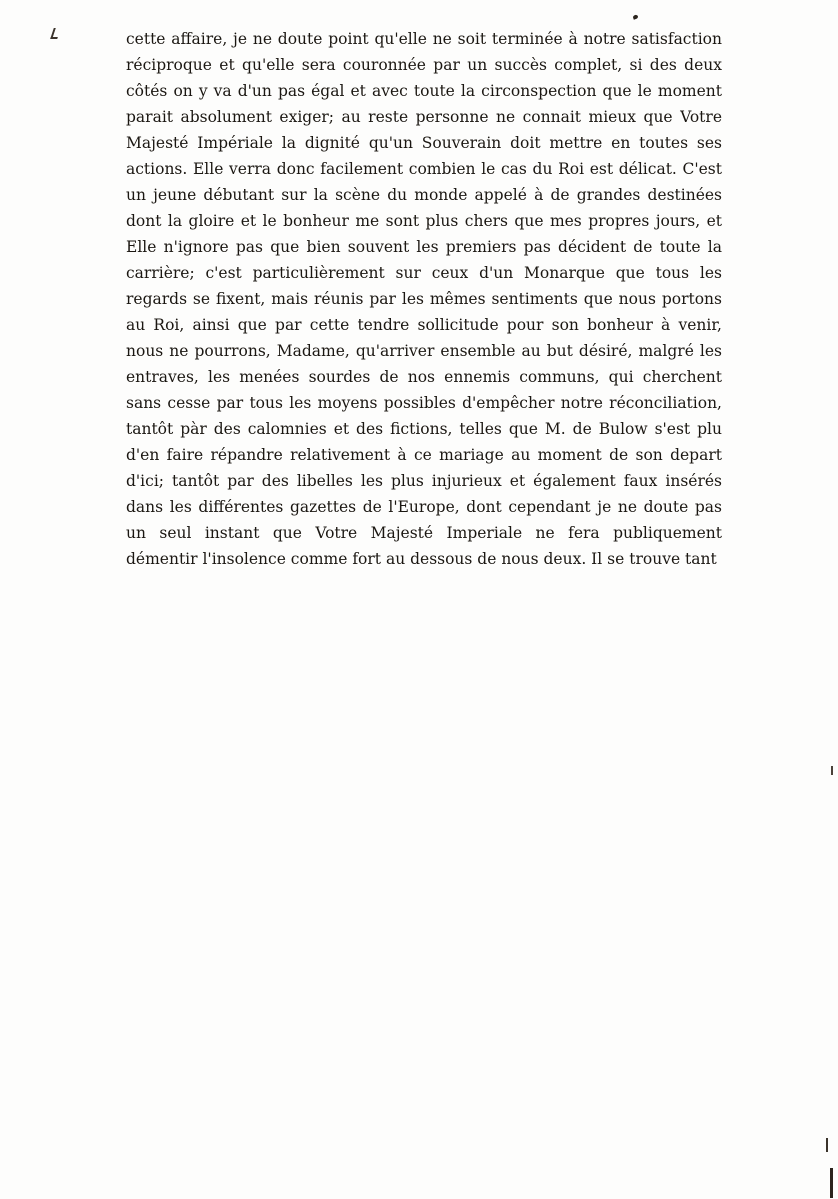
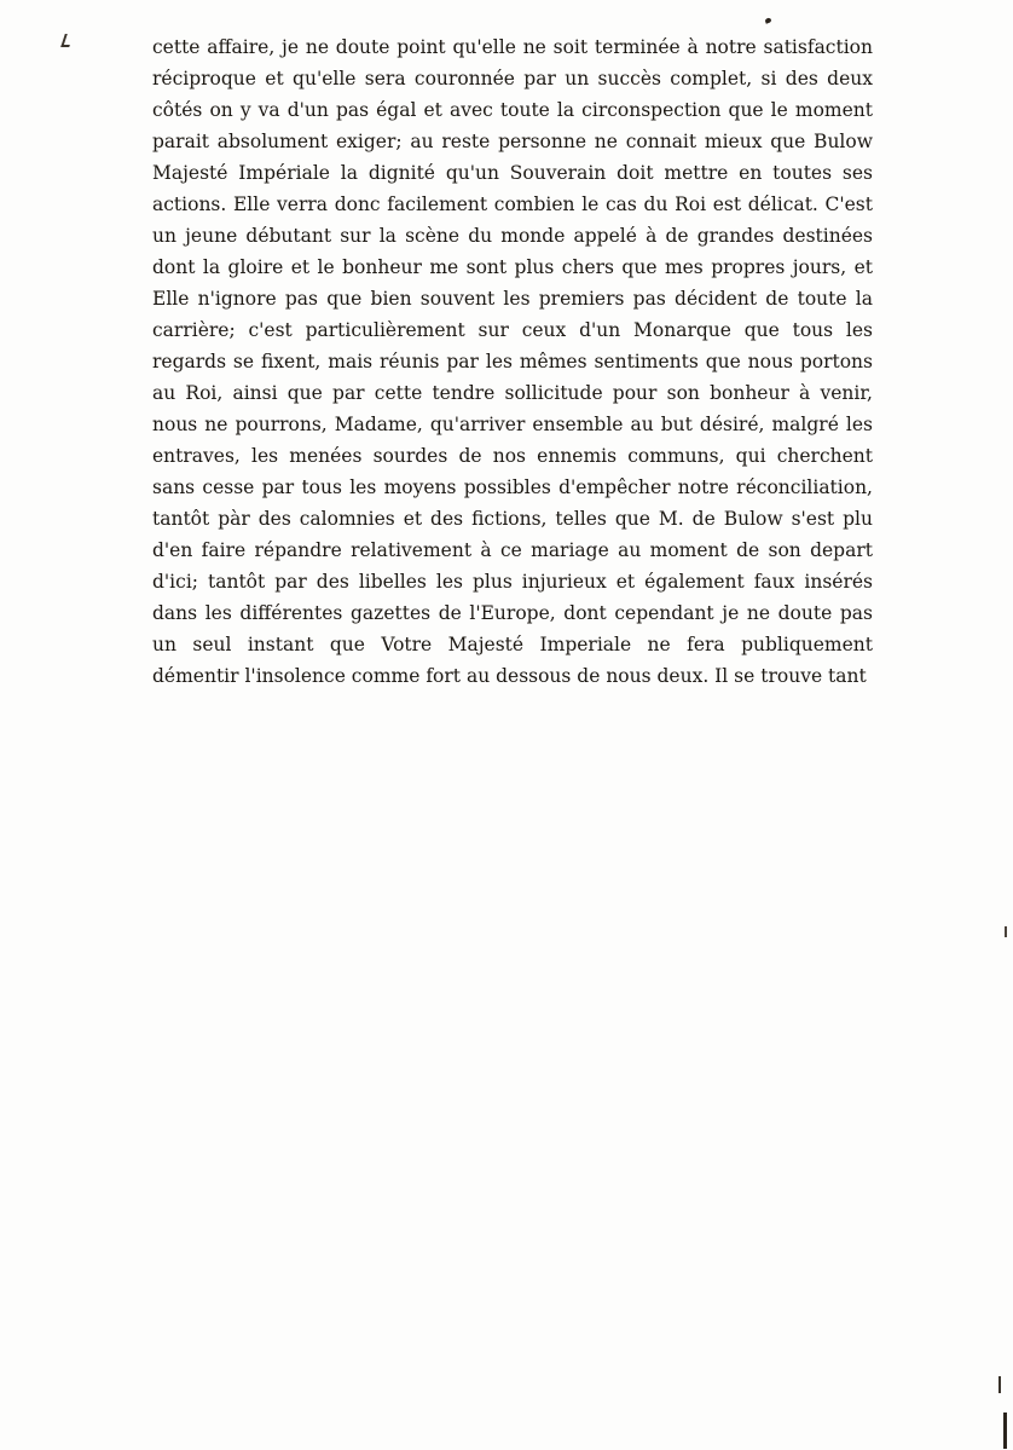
- cette affaire, je ne doute point qu'elle ne soit terminée à notre satisfaction réciproque et qu'elle sera couronnée par un succès complet, si des deux côtés on y va d'un pas égal et avec toute la circonspection que le moment parait absolument exiger; au reste personne ne connait mieux que Votre Majesté Impériale la dignité qu'un Souverain doit mettre en toutes ses actions. Elle verra donc facilement combien le cas du Roi est délicat. C'est un jeune débutant sur la scène du monde appelé à de grandes destinées dont la gloire et le bonheur me sont plus chers que mes propres jours, et Elle n'ignore pas que bien souvent les premiers pas décident de toute la carrière; c'est particulièrement sur ceux d'un Monarque que tous les regards se fixent, mais réunis par les mêmes sentiments que nous portons au Roi, ainsi que par cette tendre sollicitude pour son bonheur à venir, nous ne pourrons, Madame, qu'arriver ensemble au but désiré, malgré les entraves, les menées sourdes de nos ennemis communs, qui cherchent sans cesse par tous les moyens possibles d'empêcher notre réconciliation, tantôt pàr des calomnies et des fictions, telles que M. de Bulow s'est plu d'en faire répandre relativement à ce mariage au moment de son depart d'ici; tantôt par des libelles les plus injurieux et également faux insérés dans les différentes gazettes de l'Europe, dont cependant je ne doute pas un seul instant que Votre Majesté Imperiale ne fera publiquement démentir l'insolence comme fort au dessous de nous deux. Il se trouve tant
+ cette affaire, je ne doute point qu'elle ne soit terminée à notre satisfaction réciproque et qu'elle sera couronnée par un succès complet, si des deux côtés on y va d'un pas égal et avec toute la circonspection que le moment parait absolument exiger; au reste personne ne connait mieux que Bulow Majesté Impériale la dignité qu'un Souverain doit mettre en toutes ses actions. Elle verra donc facilement combien le cas du Roi est délicat. C'est un jeune débutant sur la scène du monde appelé à de grandes destinées dont la gloire et le bonheur me sont plus chers que mes propres jours, et Elle n'ignore pas que bien souvent les premiers pas décident de toute la carrière; c'est particulièrement sur ceux d'un Monarque que tous les regards se fixent, mais réunis par les mêmes sentiments que nous portons au Roi, ainsi que par cette tendre sollicitude pour son bonheur à venir, nous ne pourrons, Madame, qu'arriver ensemble au but désiré, malgré les entraves, les menées sourdes de nos ennemis communs, qui cherchent sans cesse par tous les moyens possibles d'empêcher notre réconciliation, tantôt pàr des calomnies et des fictions, telles que M. de Bulow s'est plu d'en faire répandre relativement à ce mariage au moment de son depart d'ici; tantôt par des libelles les plus injurieux et également faux insérés dans les différentes gazettes de l'Europe, dont cependant je ne doute pas un seul instant que Votre Majesté Imperiale ne fera publiquement démentir l'insolence comme fort au dessous de nous deux. Il se trouve tant
